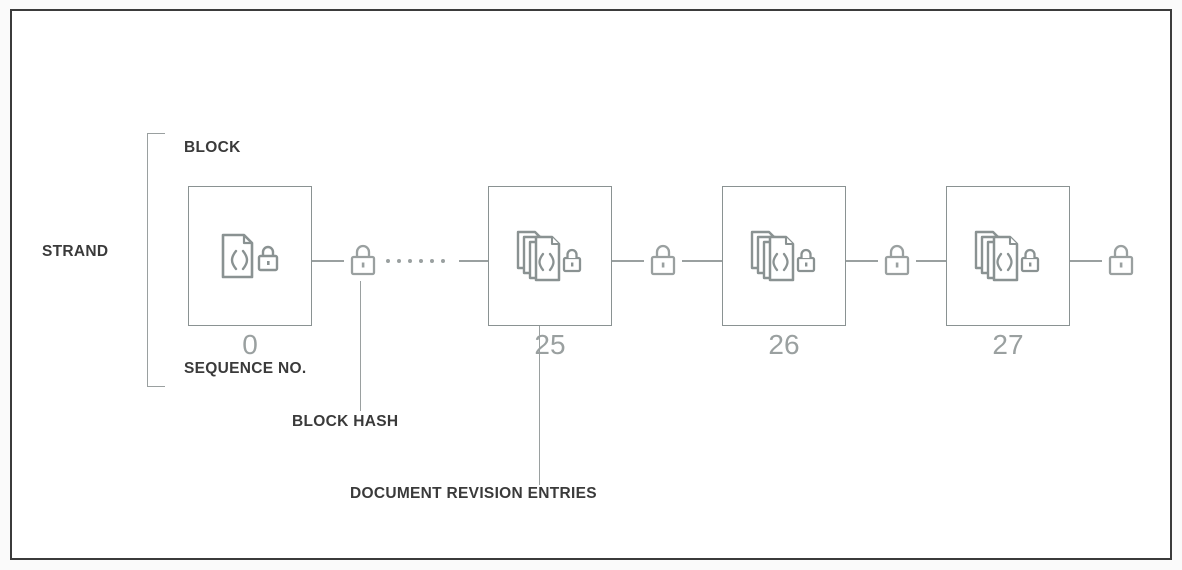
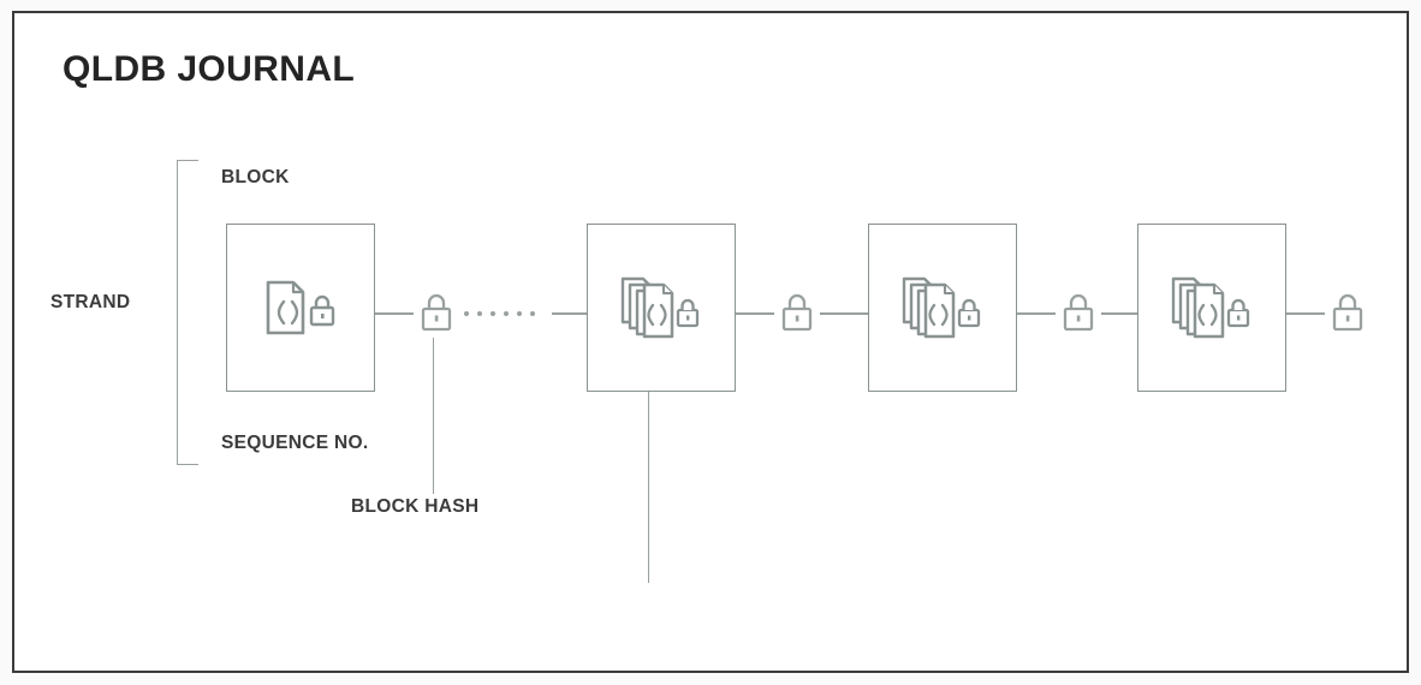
+ QLDB JOURNAL
  STRAND
  BLOCK
  SEQUENCE NO.
  BLOCK HASH
- DOCUMENT REVISION ENTRIES
- 0
- 25
- 26
- 27
